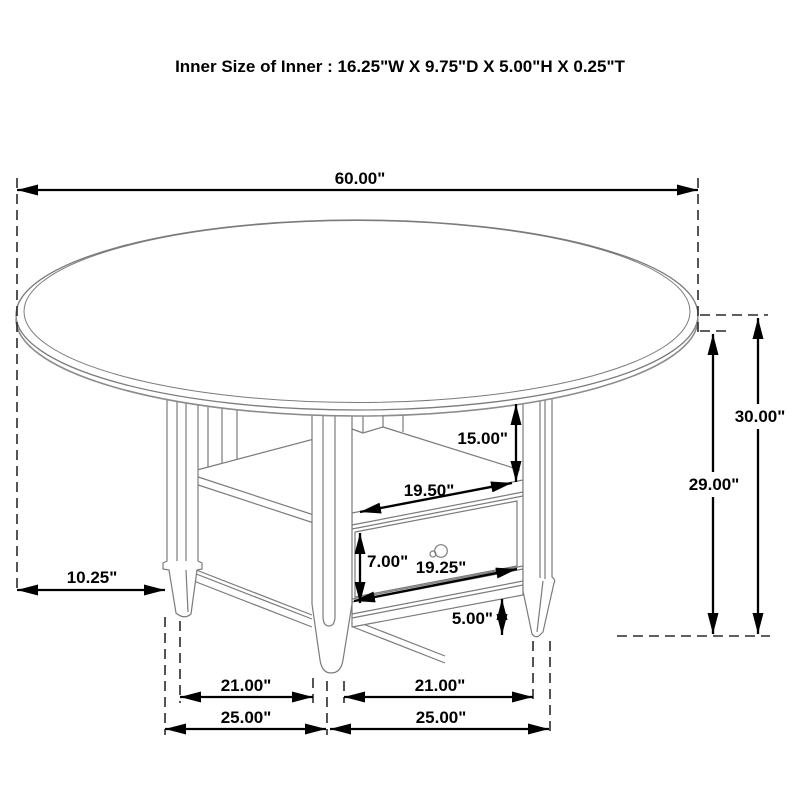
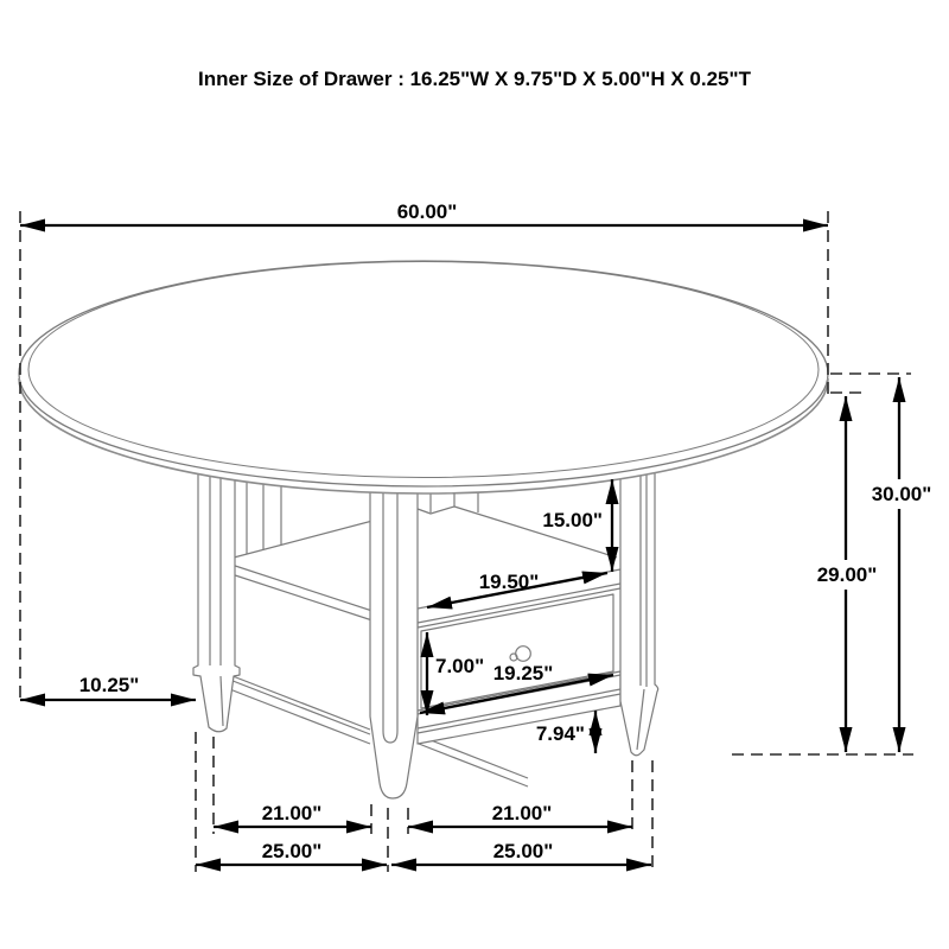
- Inner Size of Inner : 16.25"W X 9.75"D X 5.00"H X 0.25"T
+ Inner Size of Drawer : 16.25"W X 9.75"D X 5.00"H X 0.25"T
  60.00"
  30.00"
  29.00"
  15.00"
  19.50"
  7.00"
  19.25"
- 5.00"
+ 7.94"
  10.25"
  21.00"
  21.00"
  25.00"
  25.00"
